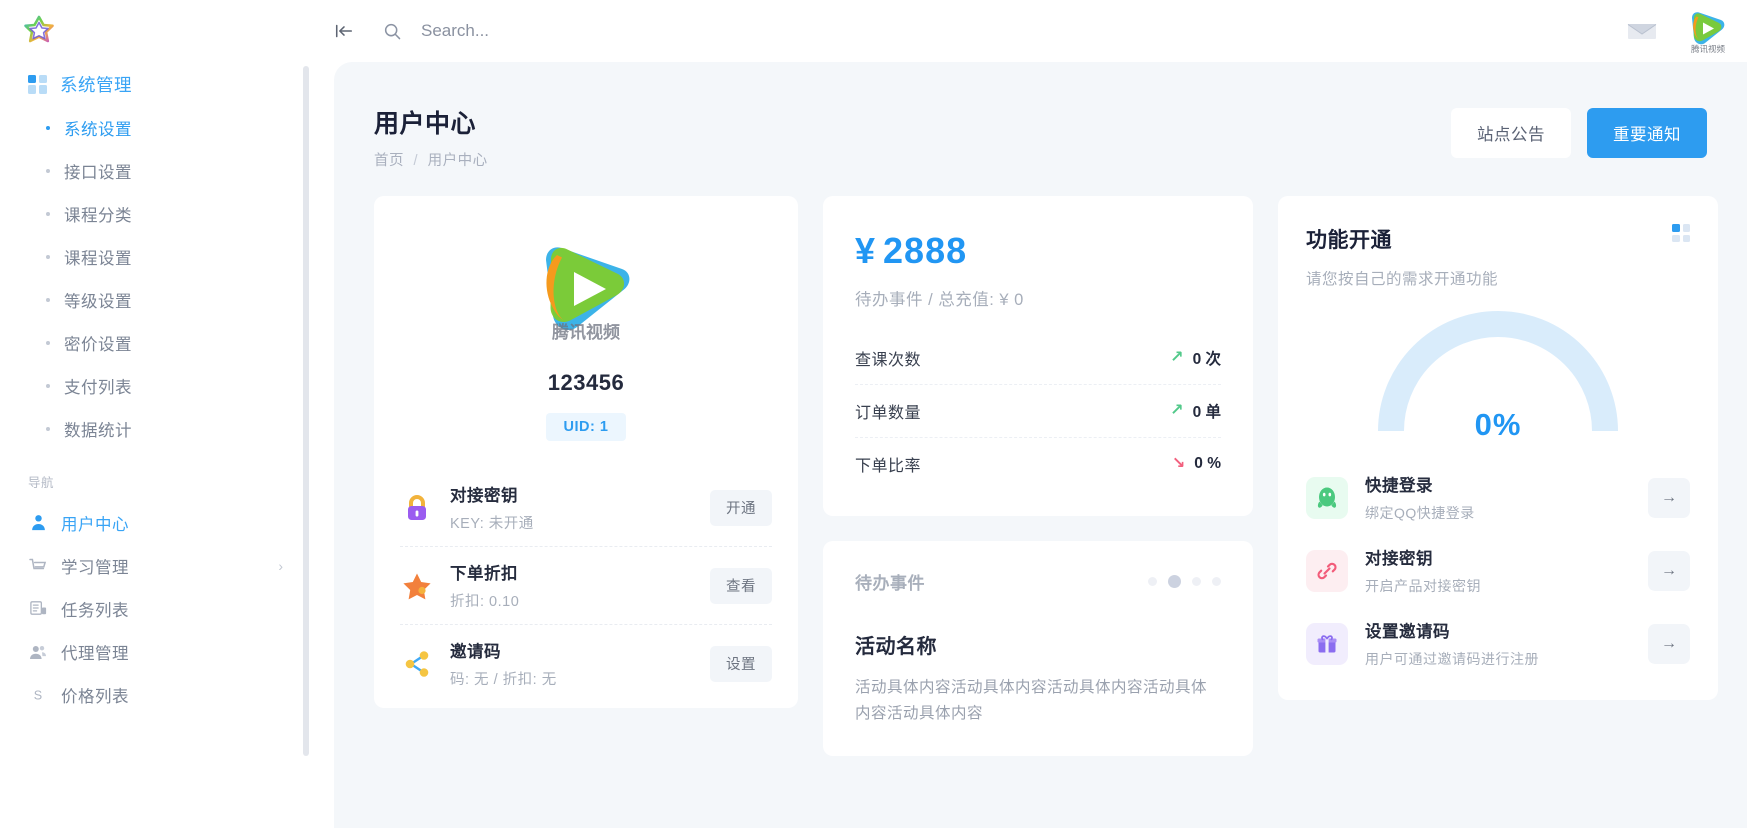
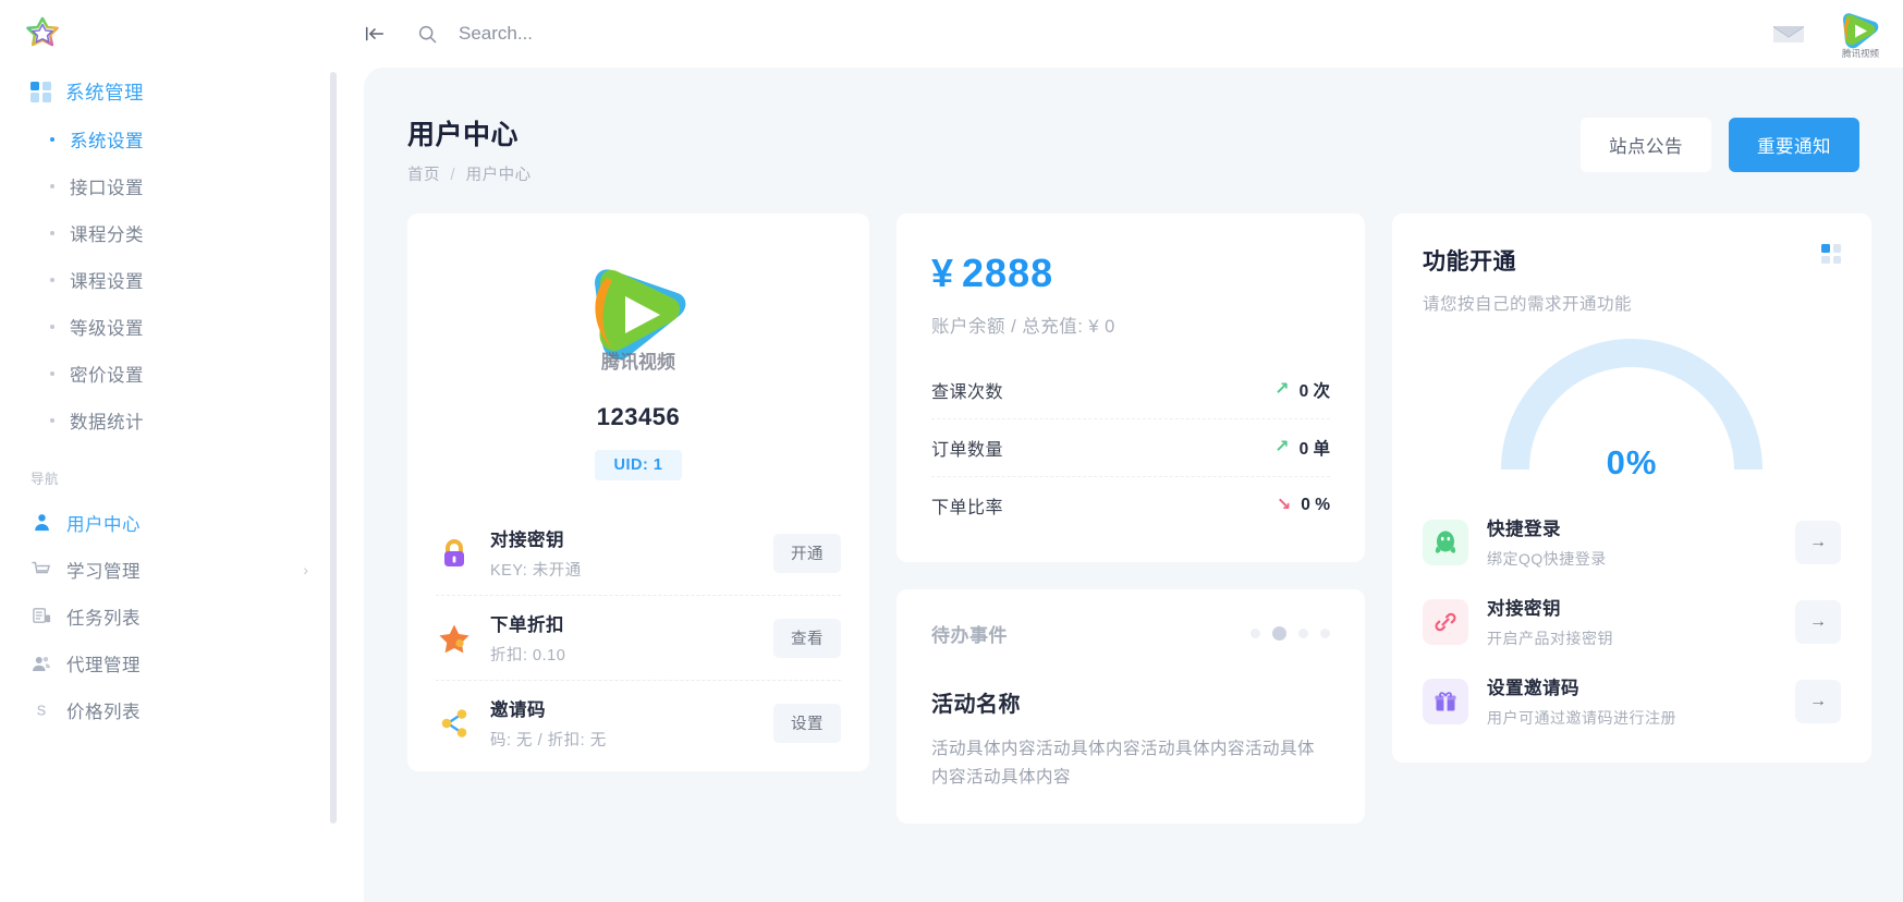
  系统管理
  系统设置
  接口设置
  课程分类
  课程设置
  等级设置
  密价设置
- 支付列表
  数据统计
  导航
  用户中心
  学习管理
  ›
  任务列表
  代理管理
  S
  价格列表
  Search...
  腾讯视频
  用户中心
  首页 / 用户中心
  站点公告
  重要通知
  腾讯视频
  123456
  UID: 1
  对接密钥
  KEY: 未开通
  开通
  下单折扣
  折扣: 0.10
  查看
  邀请码
  码: 无 / 折扣: 无
  设置
  ¥ 2888
- 待办事件 / 总充值: ¥ 0
+ 账户余额 / 总充值: ¥ 0
  查课次数
  ↗
  0 次
  订单数量
  ↗
  0 单
  下单比率
  ↘
  0 %
  待办事件
  活动名称
  活动具体内容活动具体内容活动具体内容活动具体内容活动具体内容
  功能开通
  请您按自己的需求开通功能
  0%
  快捷登录
  绑定QQ快捷登录
  →
  对接密钥
  开启产品对接密钥
  →
  设置邀请码
  用户可通过邀请码进行注册
  →
